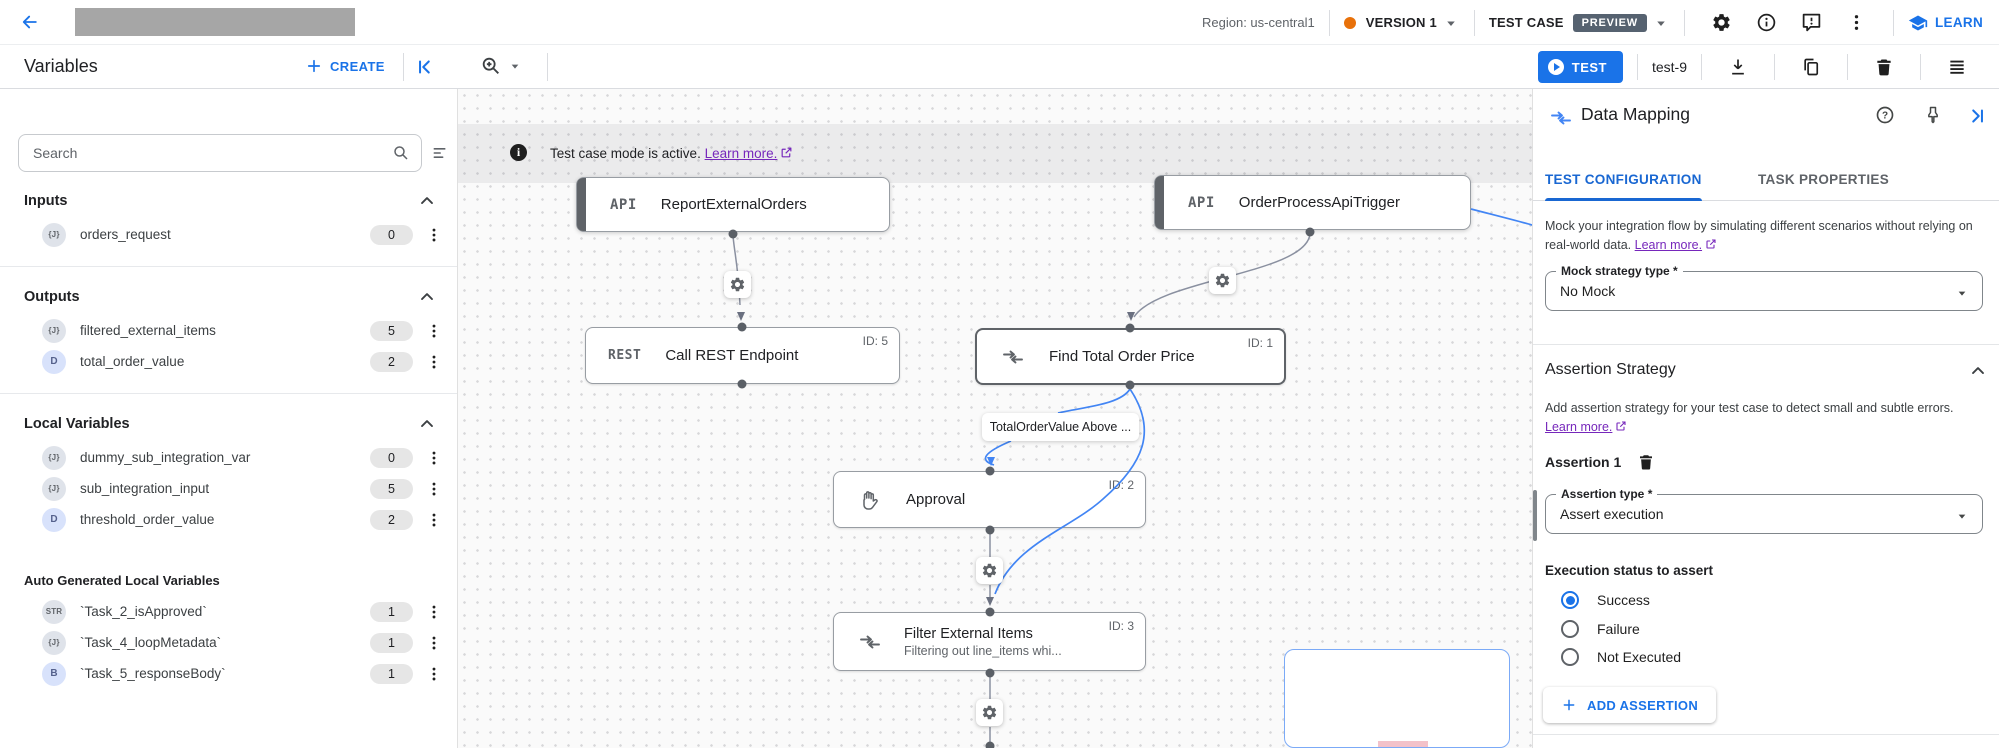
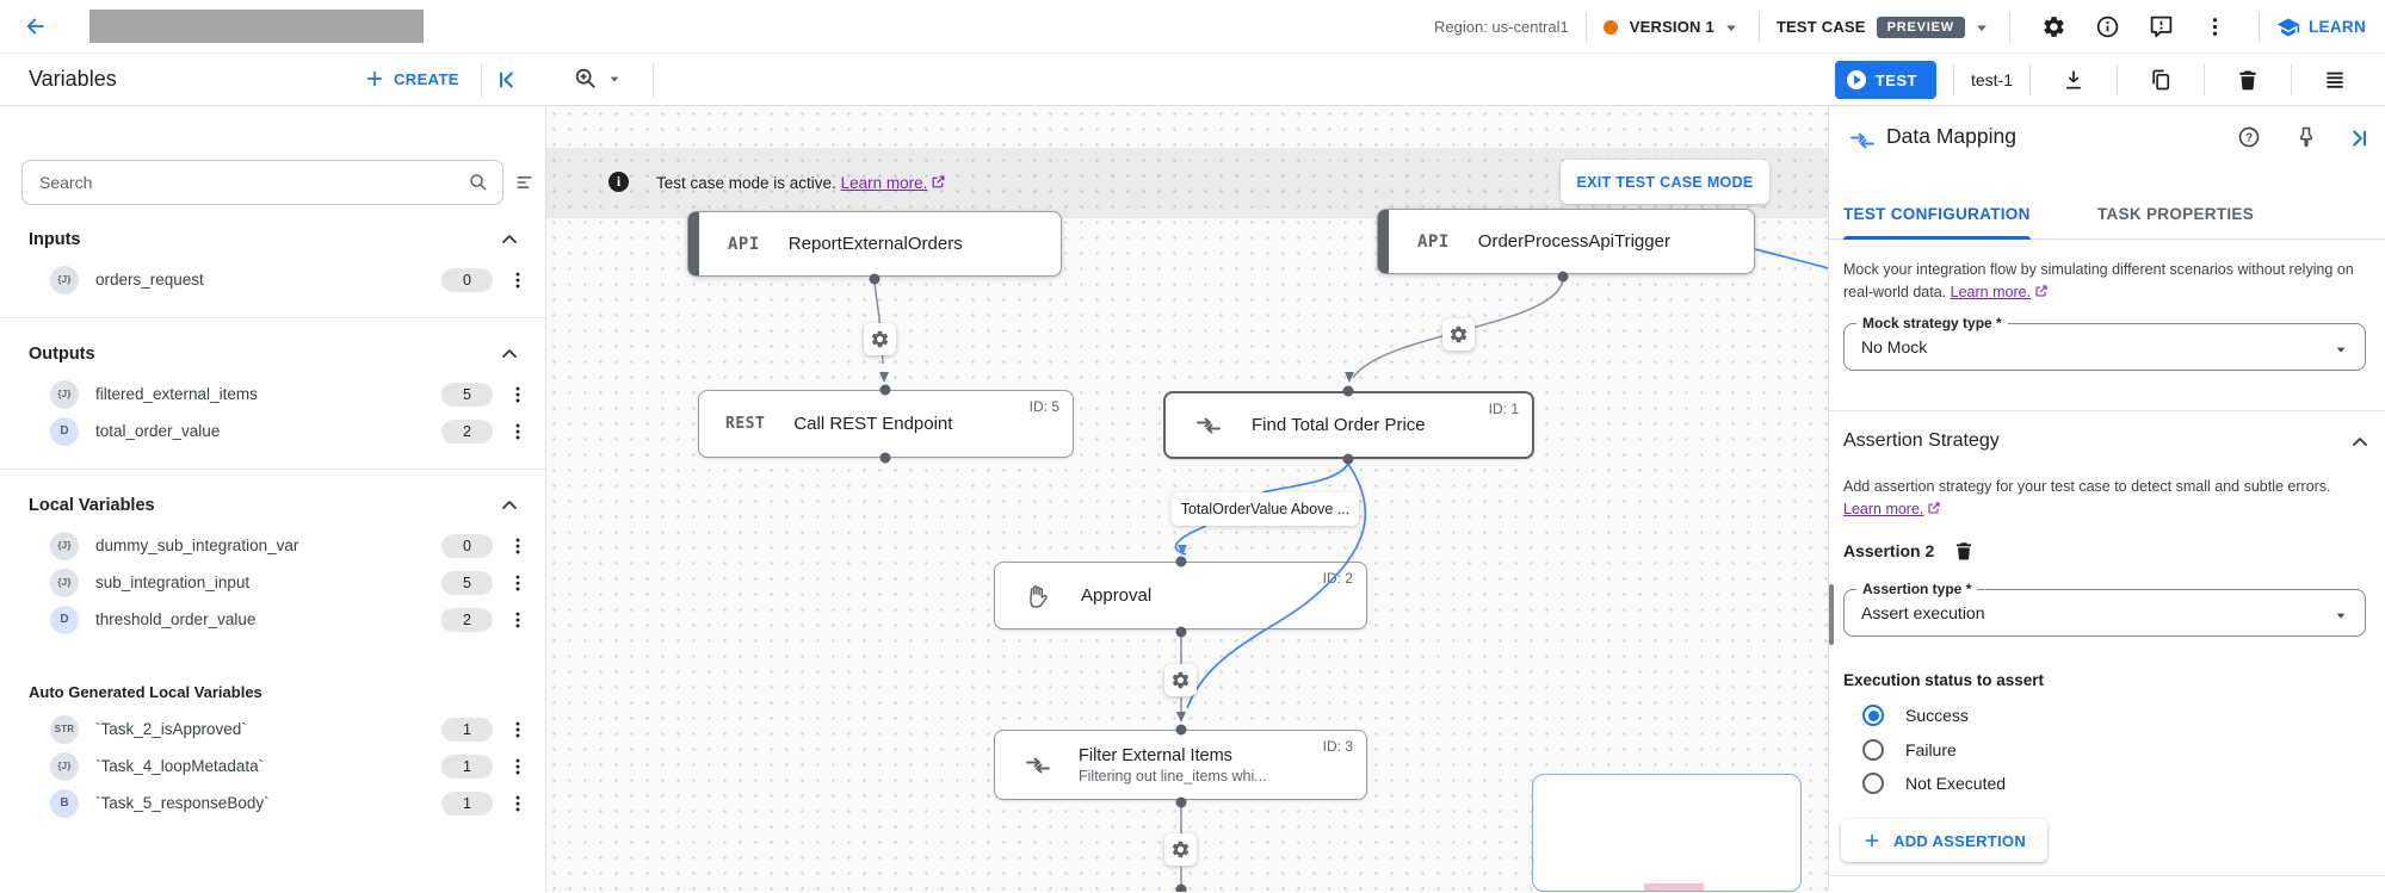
  Region: us-central1
  VERSION 1
  TEST CASE
  PREVIEW
  LEARN
  Variables
  CREATE
  TEST
- test-9
+ test-1
  Search
  Inputs
  {J}
  orders_request
  0
  Outputs
  {J}
  filtered_external_items
  5
  D
  total_order_value
  2
  Local Variables
  {J}
  dummy_sub_integration_var
  0
  {J}
  sub_integration_input
  5
  D
  threshold_order_value
  2
  Auto Generated Local Variables
  STR
  `Task_2_isApproved`
  1
  {J}
  `Task_4_loopMetadata`
  1
  B
  `Task_5_responseBody`
  1
  i
  Test case mode is active. Learn more.
+ EXIT TEST CASE MODE
  API
  ReportExternalOrders
  API
  OrderProcessApiTrigger
  REST
  Call REST Endpoint
  ID: 5
  Find Total Order Price
  ID: 1
  Approval
  ID: 2
  Filter External Items
  Filtering out line_items whi...
  ID: 3
  TotalOrderValue Above ...
  Data Mapping
  TEST CONFIGURATION
  TASK PROPERTIES
  Mock your integration flow by simulating different scenarios without relying on real-world data. Learn more.
  Mock strategy type *
  No Mock
  Assertion Strategy
  Add assertion strategy for your test case to detect small and subtle errors. Learn more.
- Assertion 1
+ Assertion 2
  Assertion type *
  Assert execution
  Execution status to assert
  Success
  Failure
  Not Executed
  ADD ASSERTION
